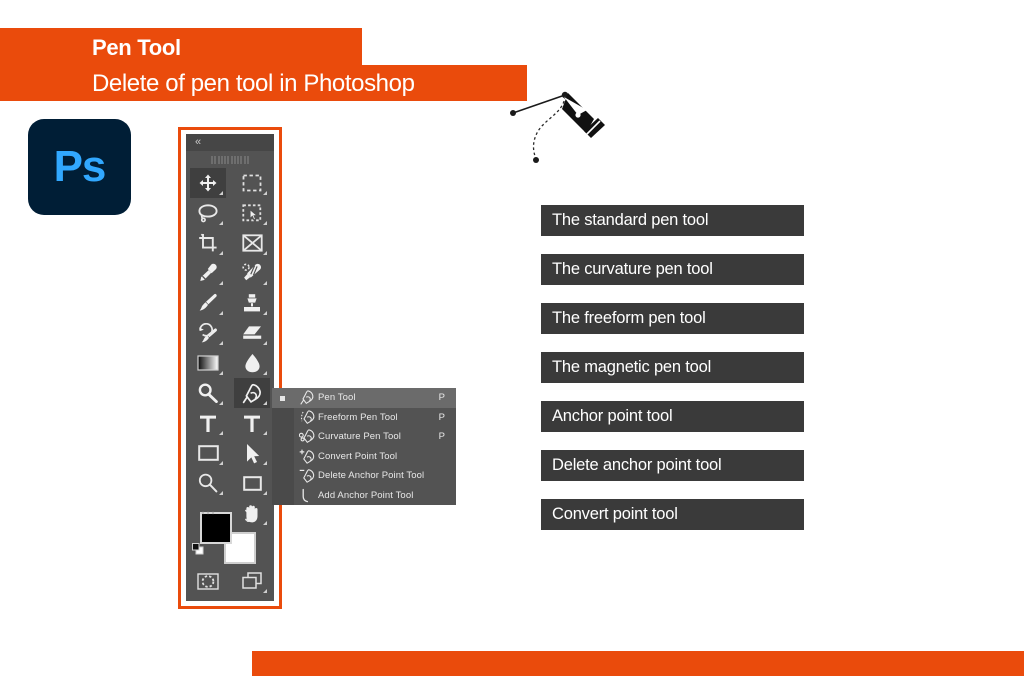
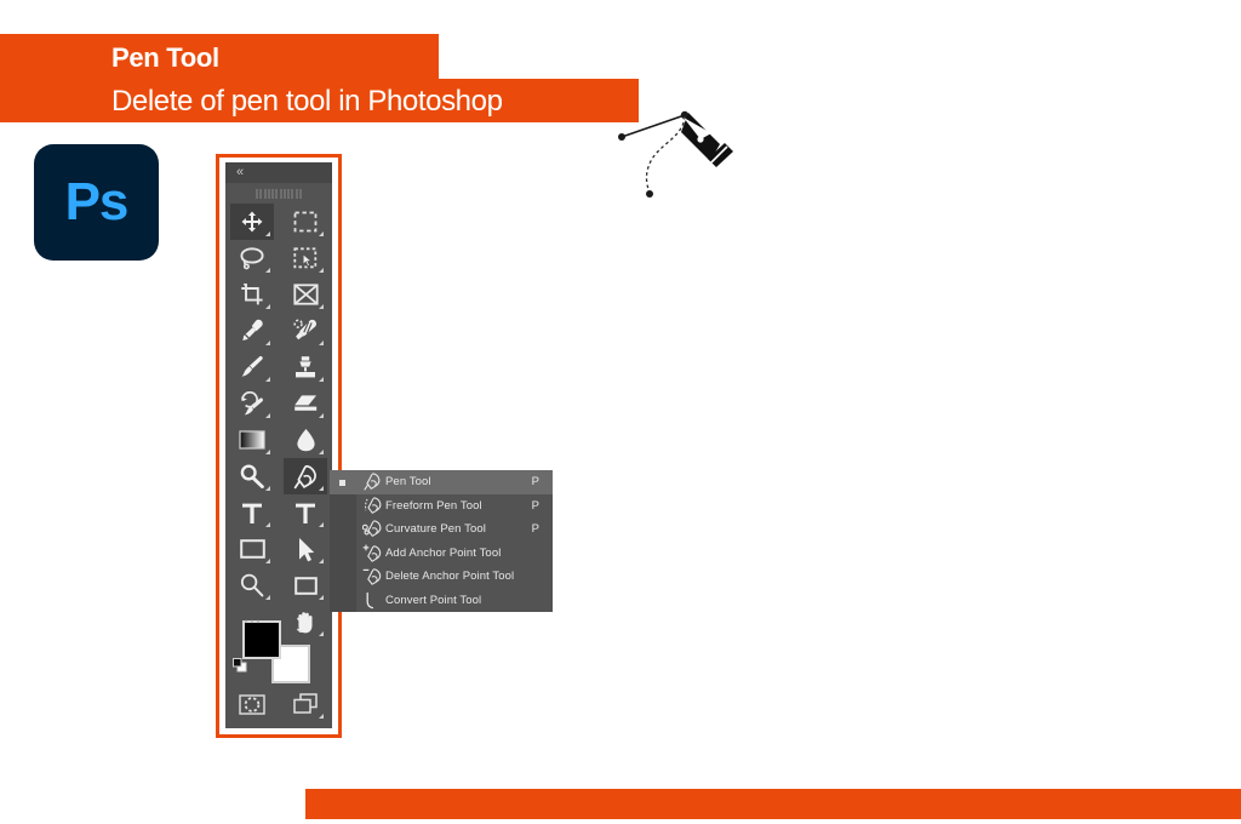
  Pen Tool
  Delete of pen tool in Photoshop
  Ps
  «
  Pen Tool
  P
  Freeform Pen Tool
  P
  Curvature Pen Tool
  P
- Convert Point Tool
+ Add Anchor Point Tool
  Delete Anchor Point Tool
- Add Anchor Point Tool
+ Convert Point Tool
- The standard pen tool
- The curvature pen tool
- The freeform pen tool
- The magnetic pen tool
- Anchor point tool
- Delete anchor point tool
- Convert point tool
